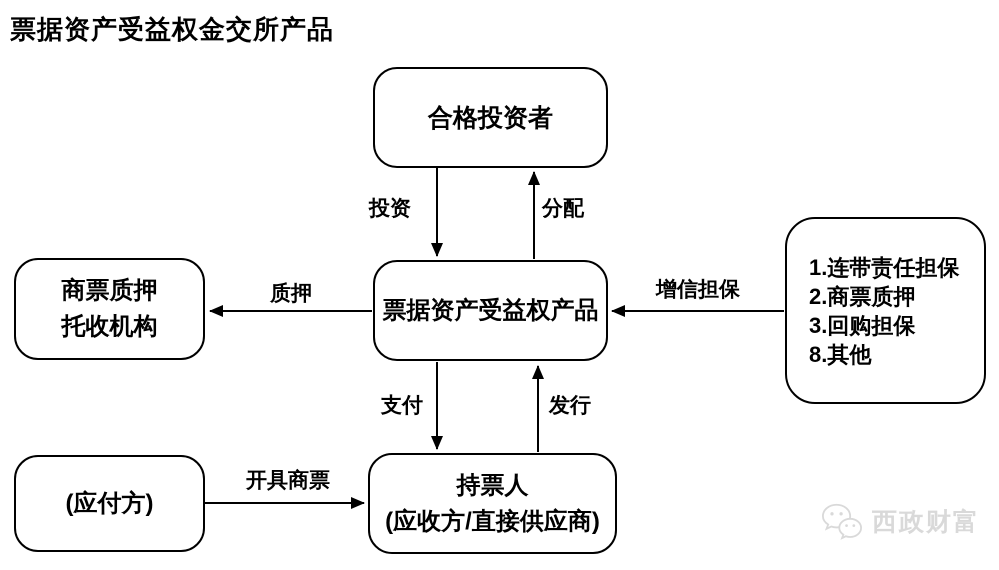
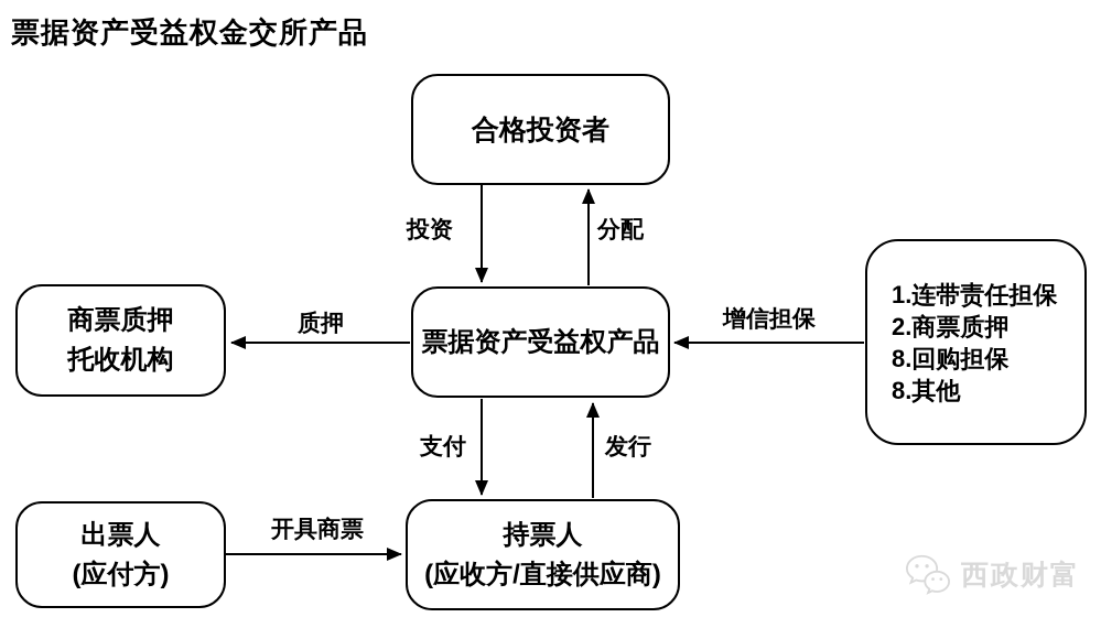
  票据资产受益权金交所产品
  合格投资者
  票据资产受益权产品
  商票质押
  托收机构
  1.连带责任担保
  2.商票质押
- 3.回购担保
+ 8.回购担保
  8.其他
+ 出票人
  (应付方)
  持票人
  (应收方/直接供应商)
  投资
  分配
  质押
  增信担保
  支付
  发行
  开具商票
  西政财富
